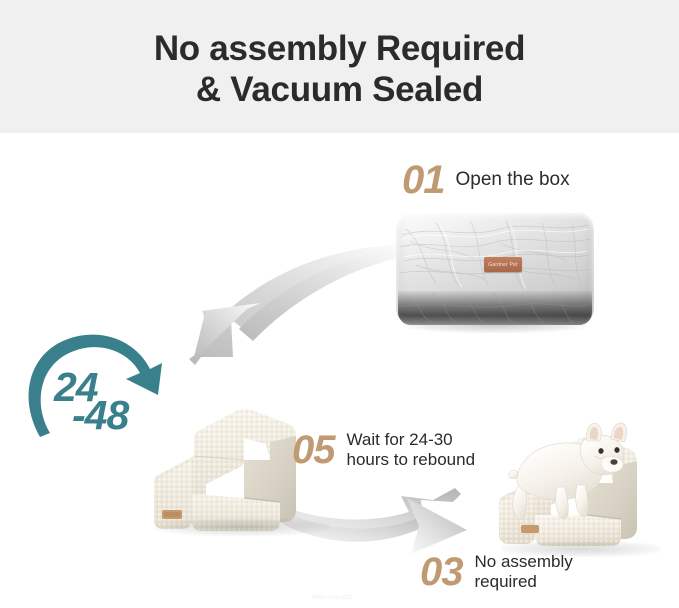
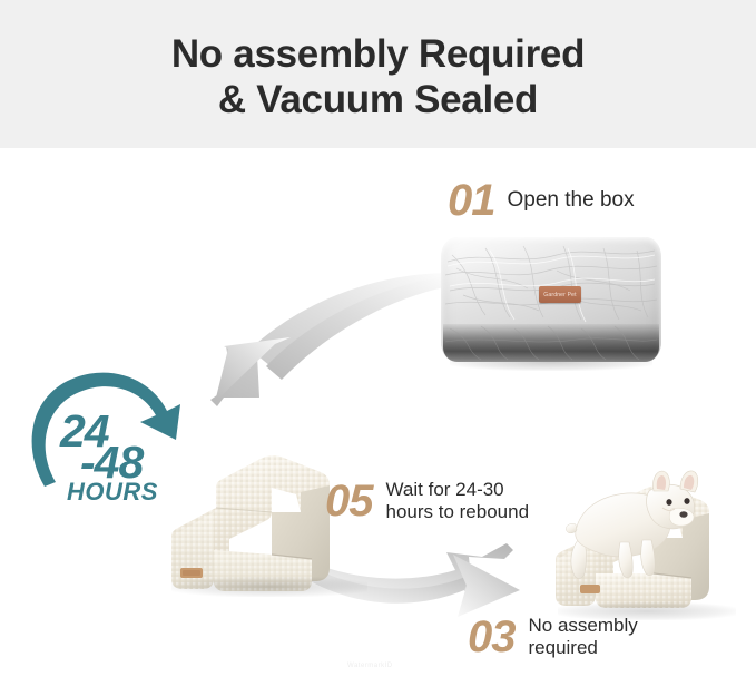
  No assembly Required
  & Vacuum Sealed
  01
  Open the box
  24
  -48
+ HOURS
  05
  Wait for 24-30
  hours to rebound
  03
  No assembly
  required
